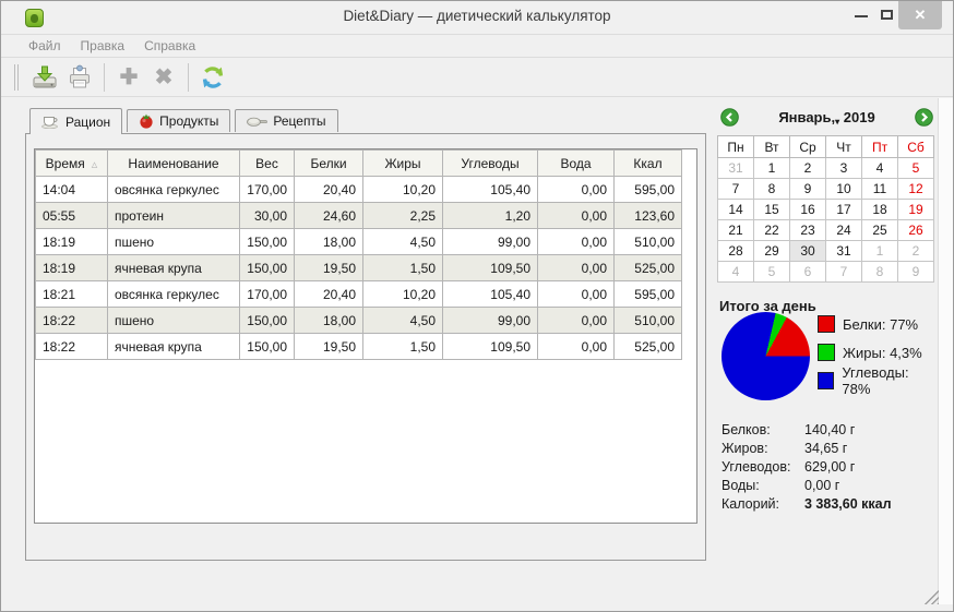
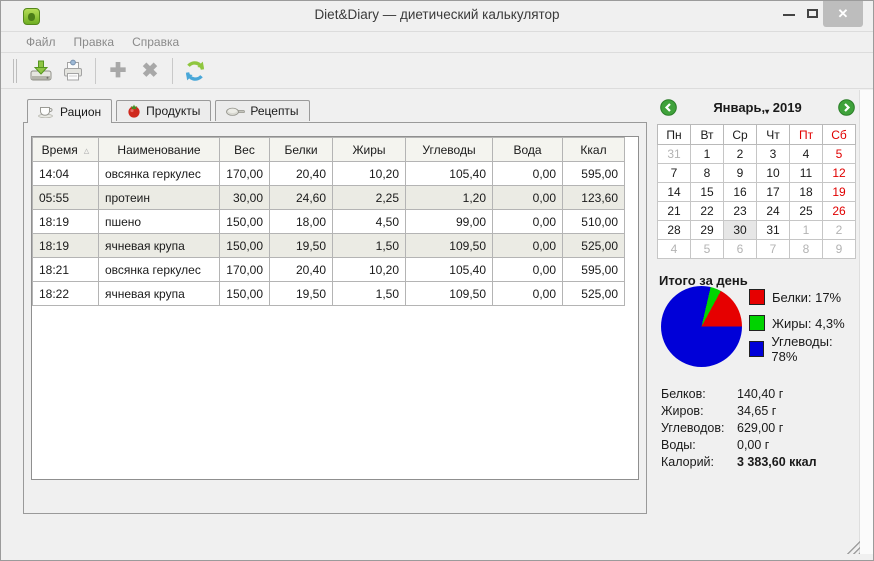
  Diet&Diary — диетический калькулятор
  ✕
  Файл
  Правка
  Справка
  ✚
  ✖
  Рацион
  Продукты
  Рецепты
  Время ▵	Наименование	Вес	Белки	Жиры	Углеводы	Вода	Ккал
  14:04	овсянка геркулес	170,00	20,40	10,20	105,40	0,00	595,00
  05:55	протеин	30,00	24,60	2,25	1,20	0,00	123,60
  18:19	пшено	150,00	18,00	4,50	99,00	0,00	510,00
  18:19	ячневая крупа	150,00	19,50	1,50	109,50	0,00	525,00
  18:21	овсянка геркулес	170,00	20,40	10,20	105,40	0,00	595,00
- 18:22	пшено	150,00	18,00	4,50	99,00	0,00	510,00
  18:22	ячневая крупа	150,00	19,50	1,50	109,50	0,00	525,00
  Январь,▾ 2019
  Пн	Вт	Ср	Чт	Пт	Сб
  31	1	2	3	4	5
  7	8	9	10	11	12
  14	15	16	17	18	19
  21	22	23	24	25	26
  28	29	30	31	1	2
  4	5	6	7	8	9
  Итого за день
- Белки: 77%
+ Белки: 17%
  Жиры: 4,3%
  Углеводы: 78%
  Белков:
  140,40 г
  Жиров:
  34,65 г
  Углеводов:
  629,00 г
  Воды:
  0,00 г
  Калорий:
  3 383,60 ккал
